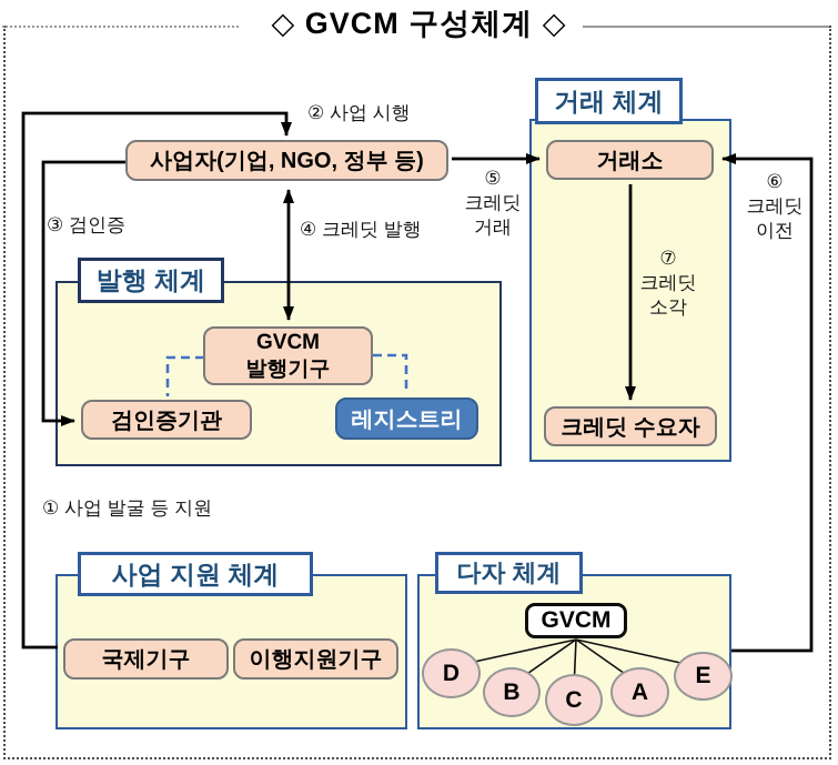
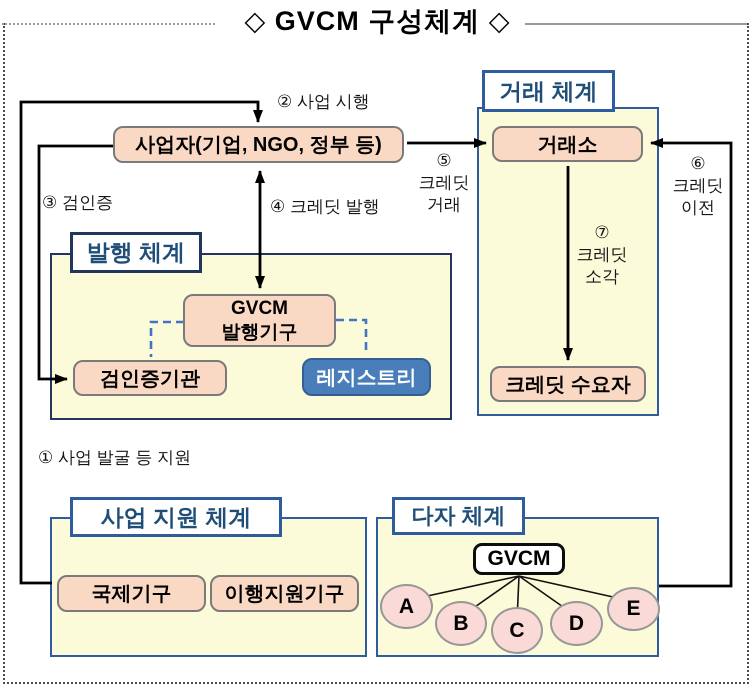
  ◇ GVCM 구성체계 ◇
  거래 체계
  거래소
  크레딧 수요자
  발행 체계
  GVCM
  발행기구
  검인증기관
  레지스트리
  사업 지원 체계
  국제기구
  이행지원기구
  다자 체계
  GVCM
- D
+ A
  B
  C
- A
+ D
  E
  사업자(기업, NGO, 정부 등)
  ① 사업 발굴 등 지원
  ② 사업 시행
  ③ 검인증
  ④ 크레딧 발행
  ⑤
  크레딧
  거래
  ⑥
  크레딧
  이전
  ⑦
  크레딧
  소각
